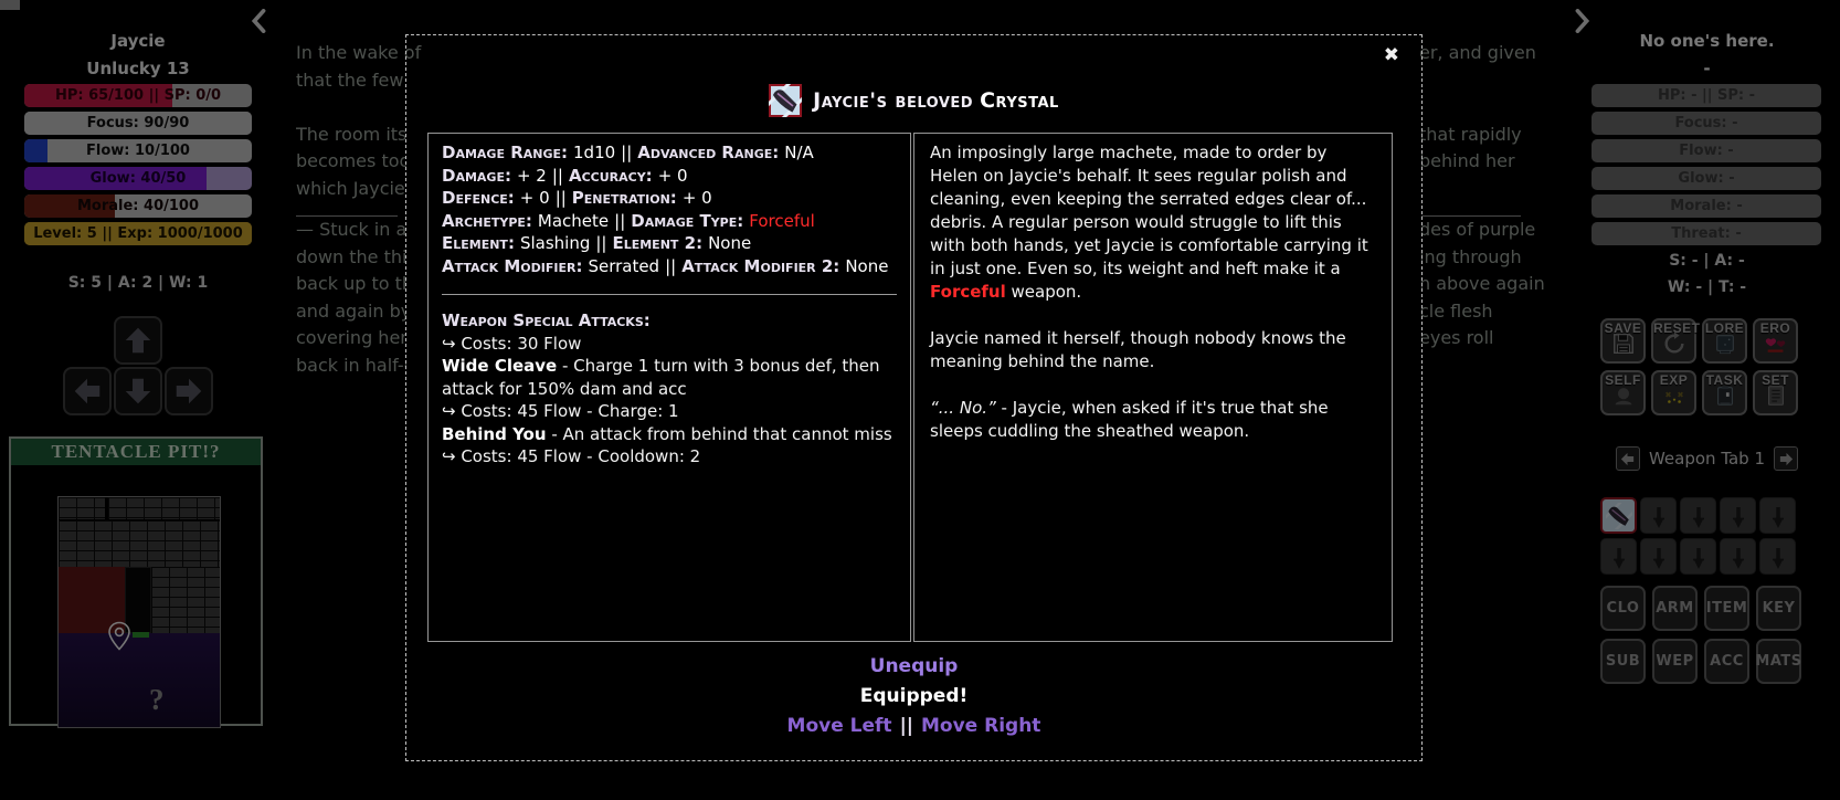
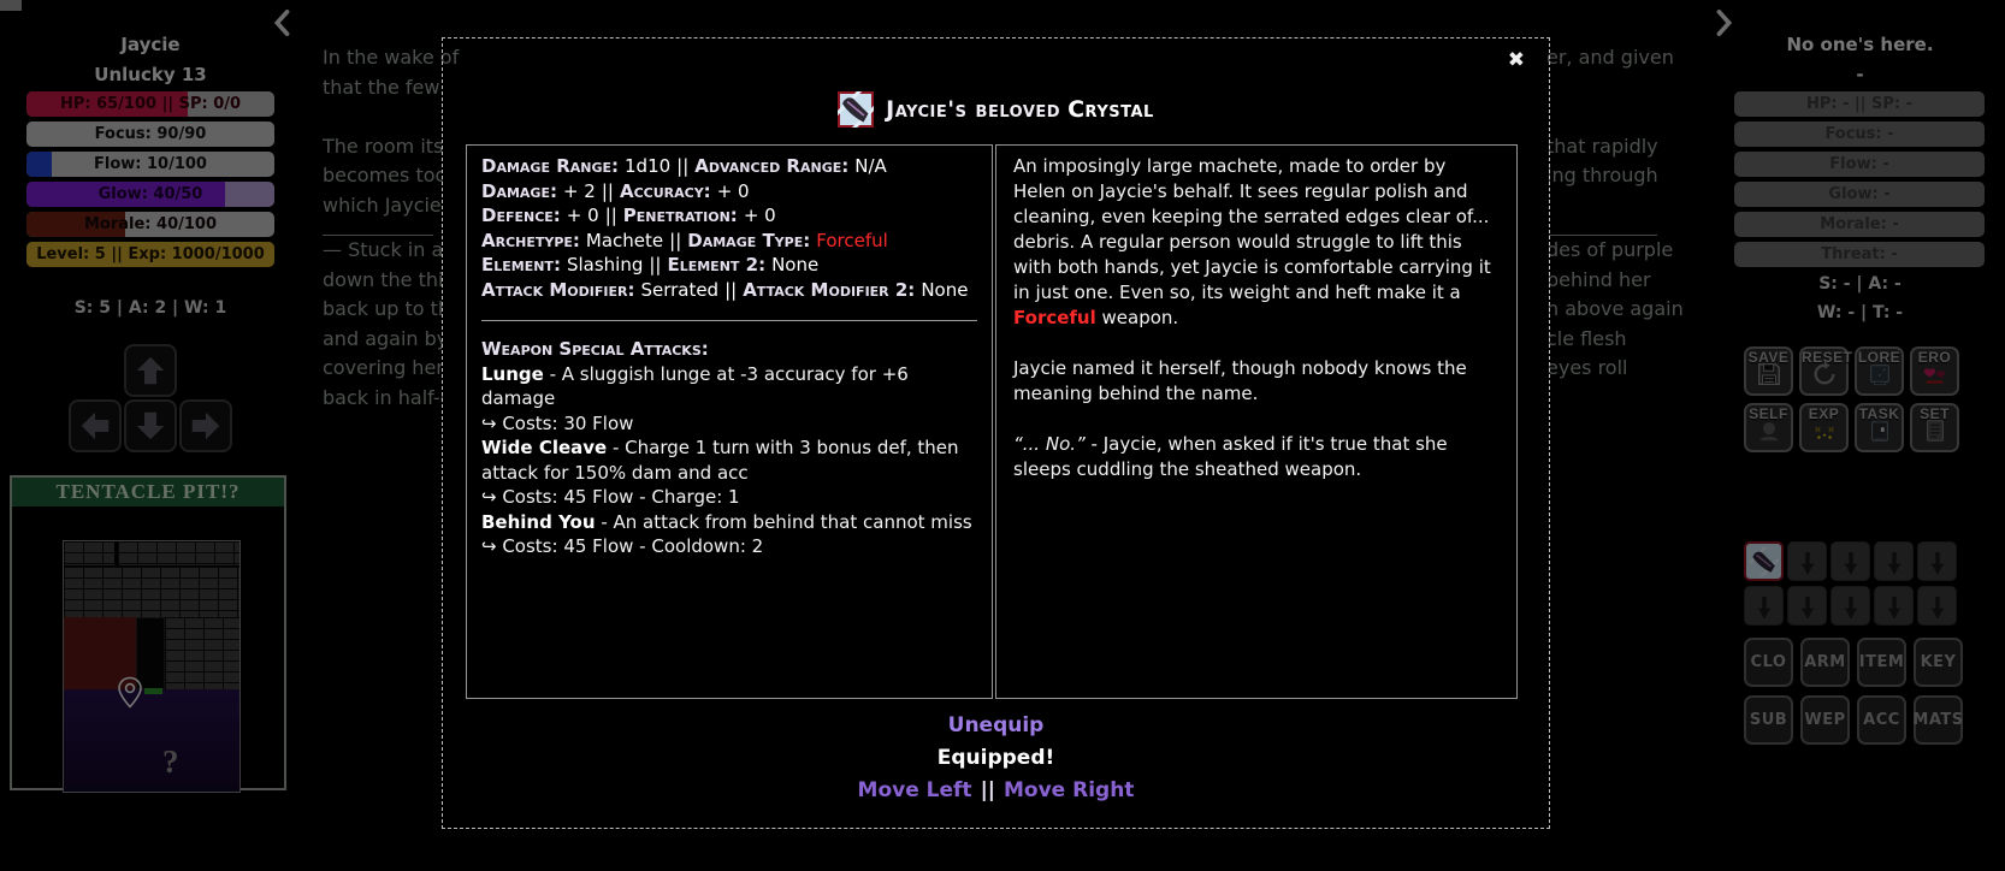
  Jaycie
  Unlucky 13
  HP: 65/100 || SP: 0/0
  Focus: 90/90
  Flow: 10/100
  Glow: 40/50
  Morale: 40/100
  Level: 5 || Exp: 1000/1000
  S: 5 | A: 2 | W: 1
  TENTACLE PIT!?
  ?
  In the wake of
  that the few
  The room its
  becomes too
  which Jaycie
  — Stuck in a
  down the thi
  back up to t
  and again b
  covering her
  back in half-
  er, and given
  that rapidly
- behind her
+ ing through
  des of purple
- ing through
+ behind her
  n above again
  cle flesh
  eyes roll
  No one's here.
  -
  HP: - || SP: -
  Focus: -
  Flow: -
  Glow: -
  Morale: -
  Threat: -
  S: - | A: -
  W: - | T: -
  SAVE
  RESE
  LORE
  ERO
  SELF
  EXP
  TASK
  SET
- Weapon Tab 1
  CLO
  ARM
  ITEM
  KEY
  SUB
  WEP
  ACC
  MATS
  ✖
  Jaycie's beloved Crystal
  Damage Range: 1d10 || Advanced Range: N/A
  Damage: + 2 || Accuracy: + 0
  Defence: + 0 || Penetration: + 0
  Archetype: Machete || Damage Type: Forceful
  Element: Slashing || Element 2: None
  Attack Modifier: Serrated || Attack Modifier 2: None
  Weapon Special Attacks:
+ Lunge - A sluggish lunge at -3 accuracy for +6 damage
  ↪ Costs: 30 Flow
  Wide Cleave - Charge 1 turn with 3 bonus def, then attack for 150% dam and acc
  ↪ Costs: 45 Flow - Charge: 1
  Behind You - An attack from behind that cannot miss
  ↪ Costs: 45 Flow - Cooldown: 2
  An imposingly large machete, made to order by Helen on Jaycie's behalf. It sees regular polish and cleaning, even keeping the serrated edges clear of... debris. A regular person would struggle to lift this with both hands, yet Jaycie is comfortable carrying it in just one. Even so, its weight and heft make it a Forceful weapon.
  Jaycie named it herself, though nobody knows the meaning behind the name.
  “... No.” - Jaycie, when asked if it's true that she sleeps cuddling the sheathed weapon.
  Unequip
  Equipped!
  Move Left || Move Right
